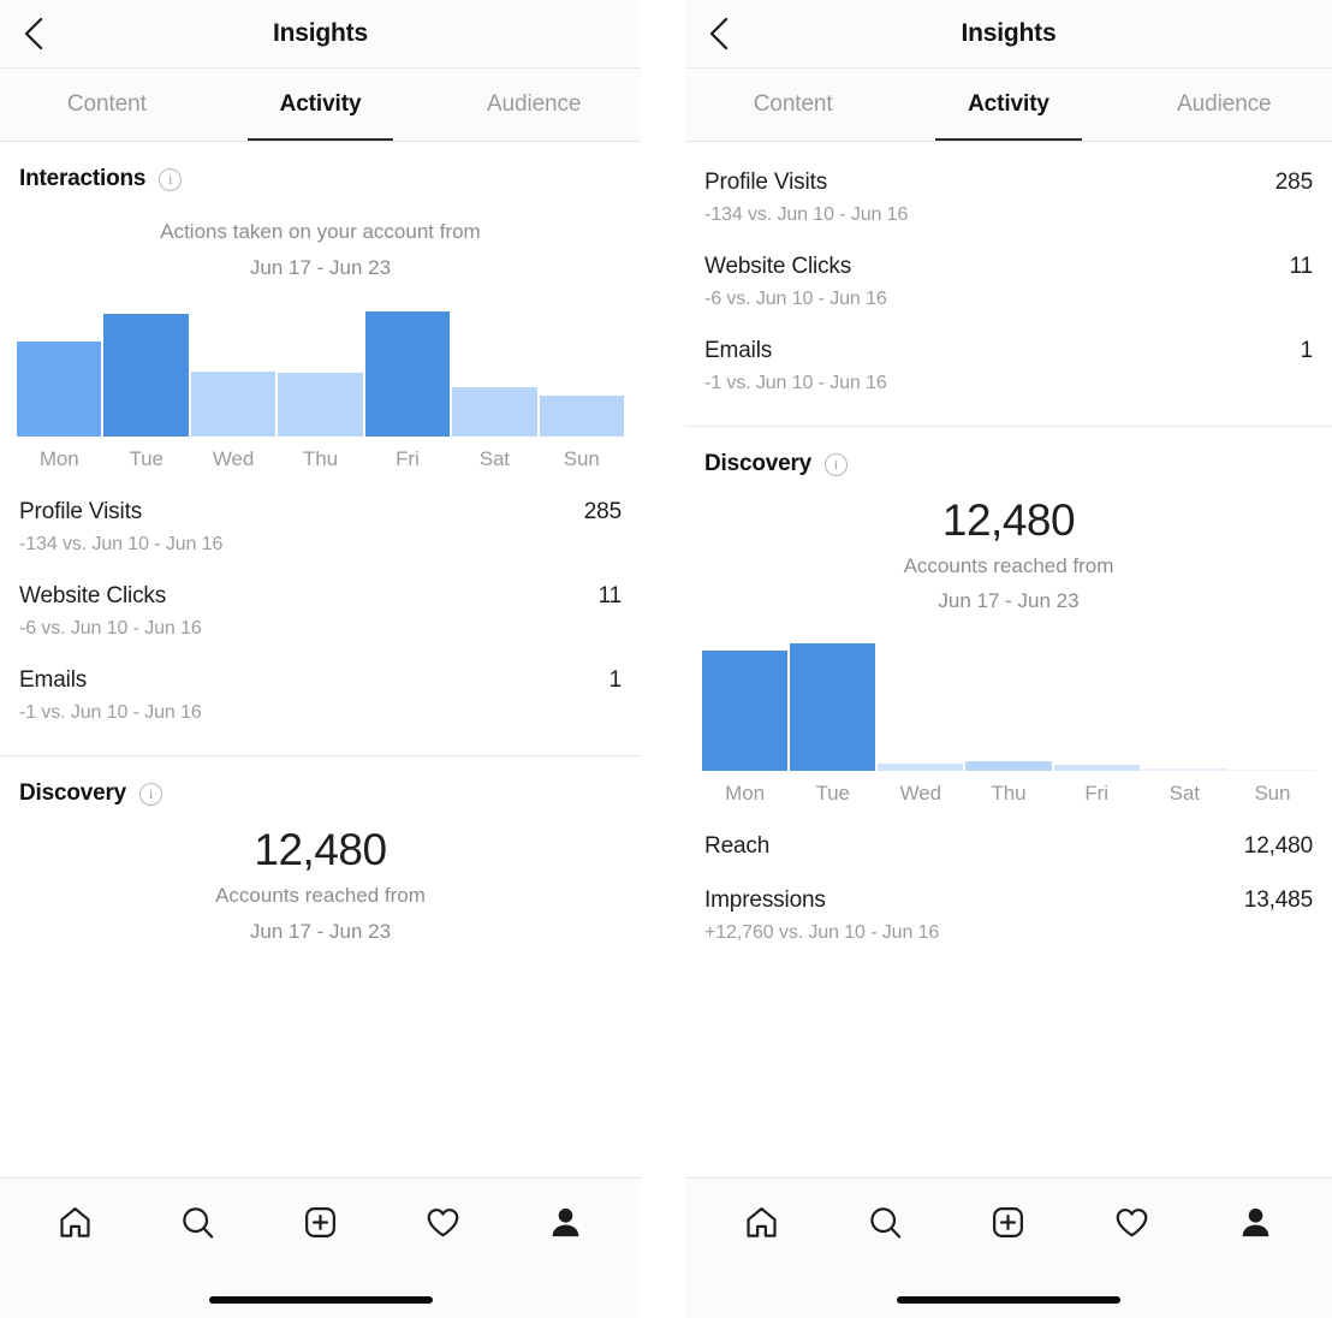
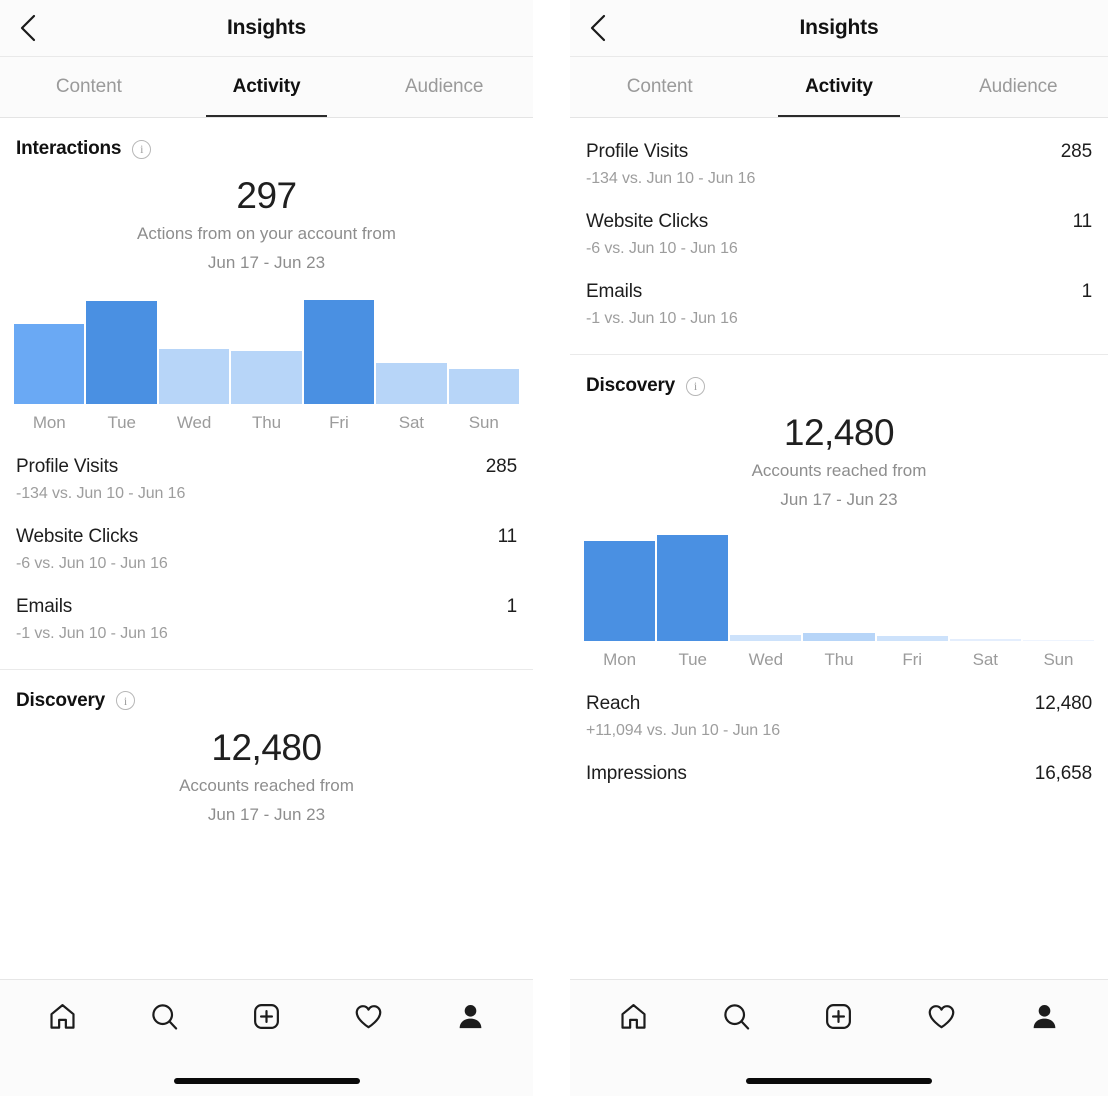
  Insights
  Content
  Activity
  Audience
  Interactions
  i
+ 297
- Actions taken on your account from
+ Actions from on your account from
  Jun 17 - Jun 23
  Mon
  Tue
  Wed
  Thu
  Fri
  Sat
  Sun
  Profile Visits
  285
  -134 vs. Jun 10 - Jun 16
  Website Clicks
  11
  -6 vs. Jun 10 - Jun 16
  Emails
  1
  -1 vs. Jun 10 - Jun 16
  Discovery
  i
  12,480
  Accounts reached from
  Jun 17 - Jun 23
  Insights
  Content
  Activity
  Audience
  Profile Visits
  285
  -134 vs. Jun 10 - Jun 16
  Website Clicks
  11
  -6 vs. Jun 10 - Jun 16
  Emails
  1
  -1 vs. Jun 10 - Jun 16
  Discovery
  i
  12,480
  Accounts reached from
  Jun 17 - Jun 23
  Mon
  Tue
  Wed
  Thu
  Fri
  Sat
  Sun
  Reach
  12,480
+ +11,094 vs. Jun 10 - Jun 16
  Impressions
- 13,485
+ 16,658
- +12,760 vs. Jun 10 - Jun 16
